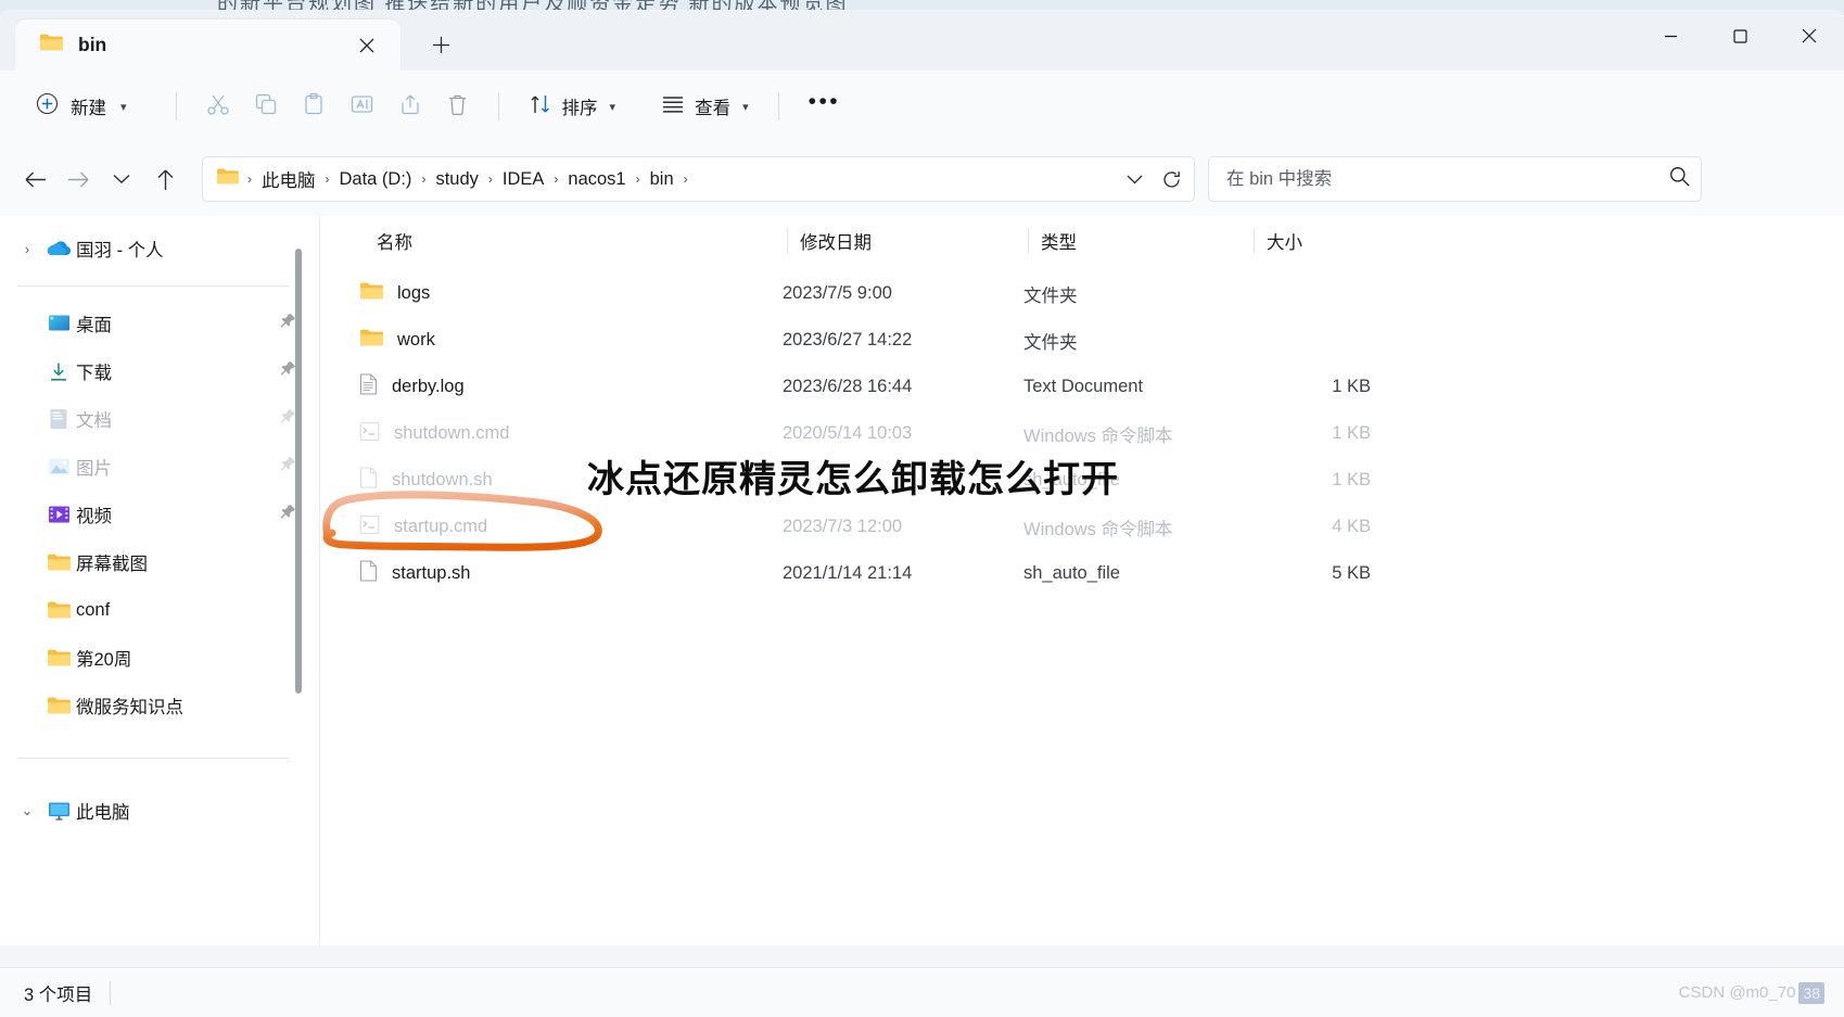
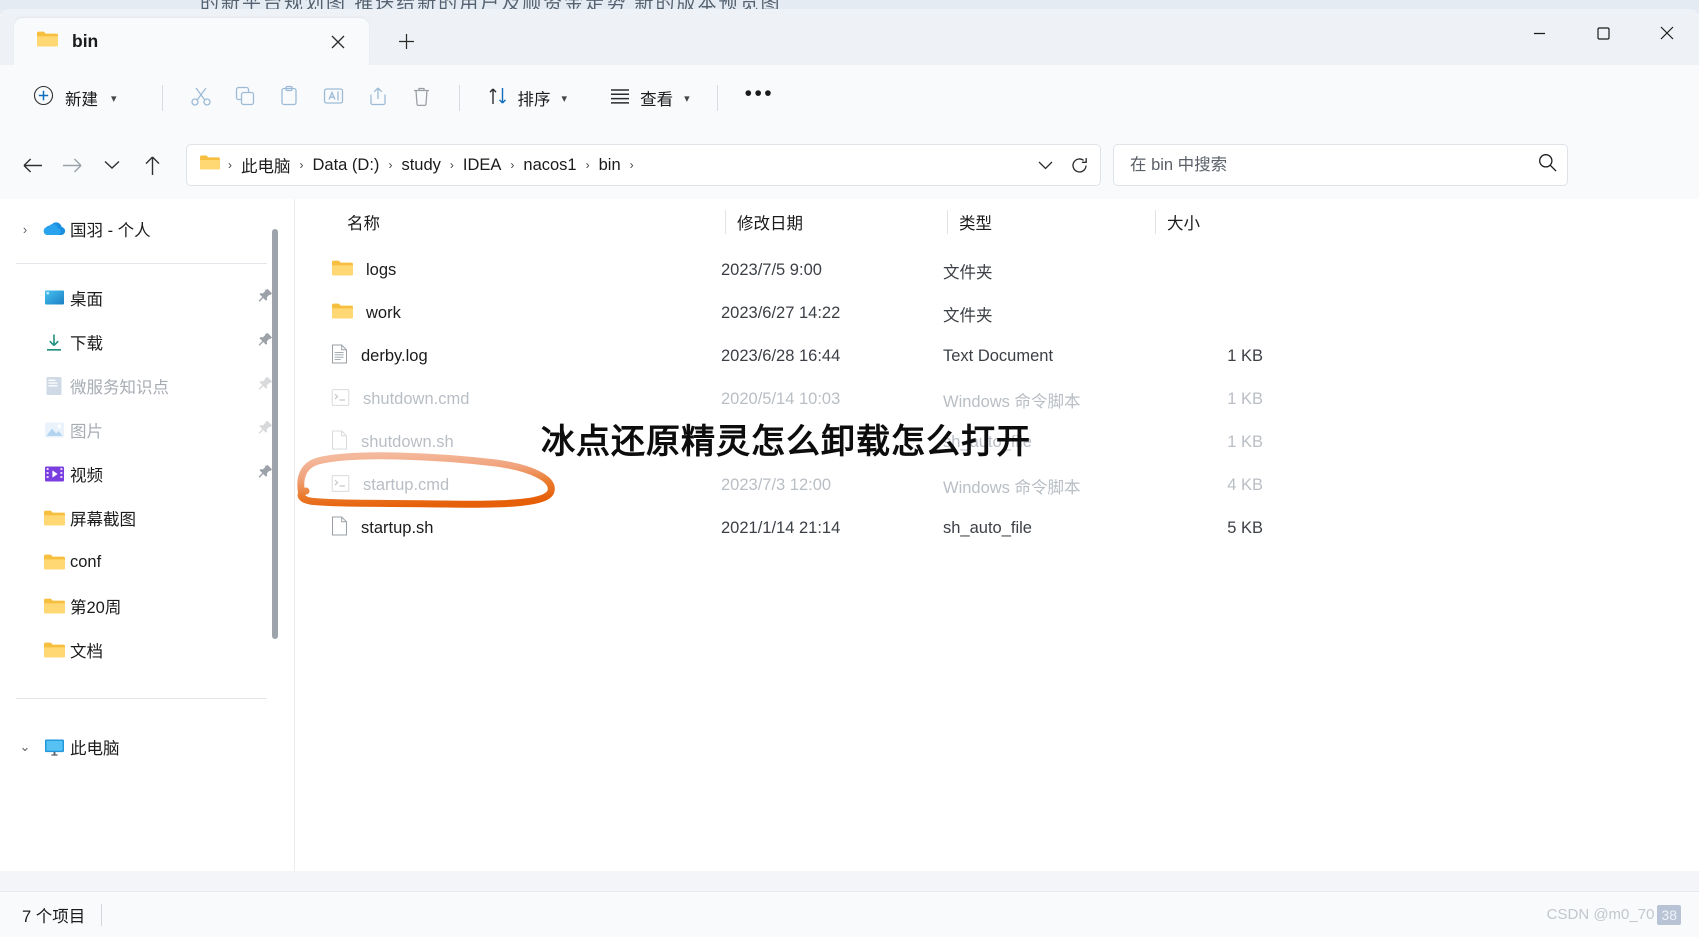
  的新平台规划图 推送给新的用户及顺资金走势 新的版本预览图
  bin
  新建
  ▾
  排序
  ▾
  查看
  ▾
  •••
  ›
  此电脑
  ›
  Data (D:)
  ›
  study
  ›
  IDEA
  ›
  nacos1
  ›
  bin
  ›
  在 bin 中搜索
  ›
  国羽 - 个人
  桌面
  下载
- 文档
+ 微服务知识点
  图片
  视频
  屏幕截图
  conf
  第20周
- 微服务知识点
+ 文档
  ⌄
  此电脑
  名称
  修改日期
  类型
  大小
  logs
  2023/7/5 9:00
  文件夹
  work
  2023/6/27 14:22
  文件夹
  derby.log
  2023/6/28 16:44
  Text Document
  1 KB
  shutdown.cmd
  2020/5/14 10:03
  Windows 命令脚本
  1 KB
  shutdown.sh
  sh_auto_file
  1 KB
  startup.cmd
  2023/7/3 12:00
  Windows 命令脚本
  4 KB
  startup.sh
  2021/1/14 21:14
  sh_auto_file
  5 KB
- 3 个项目
+ 7 个项目
  CSDN @m0_70
  38
  冰点还原精灵怎么卸载怎么打开
